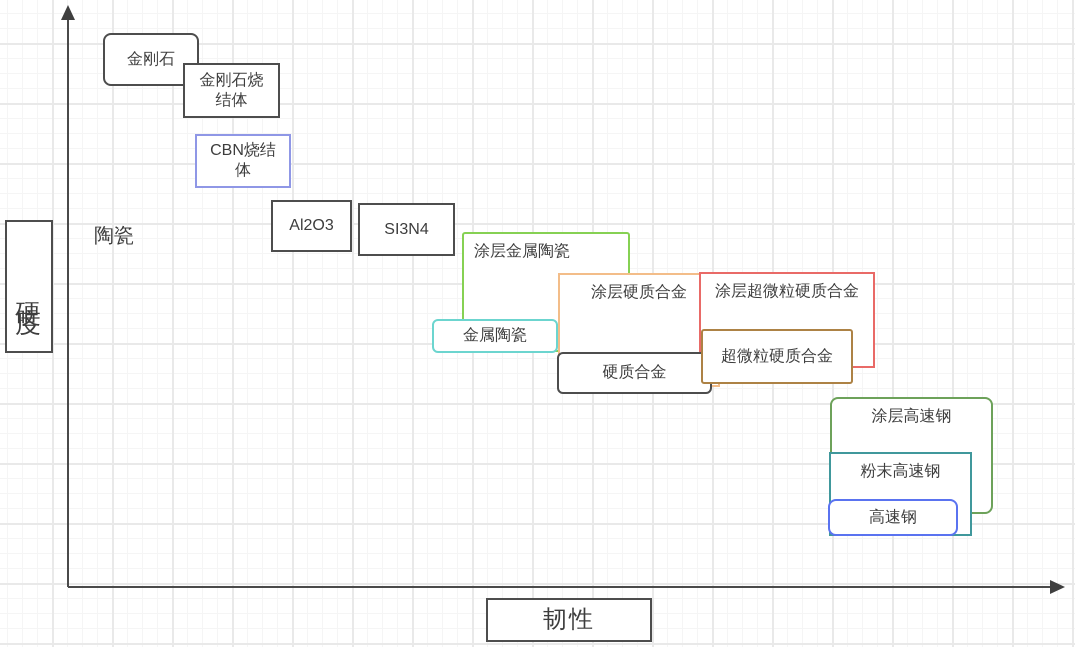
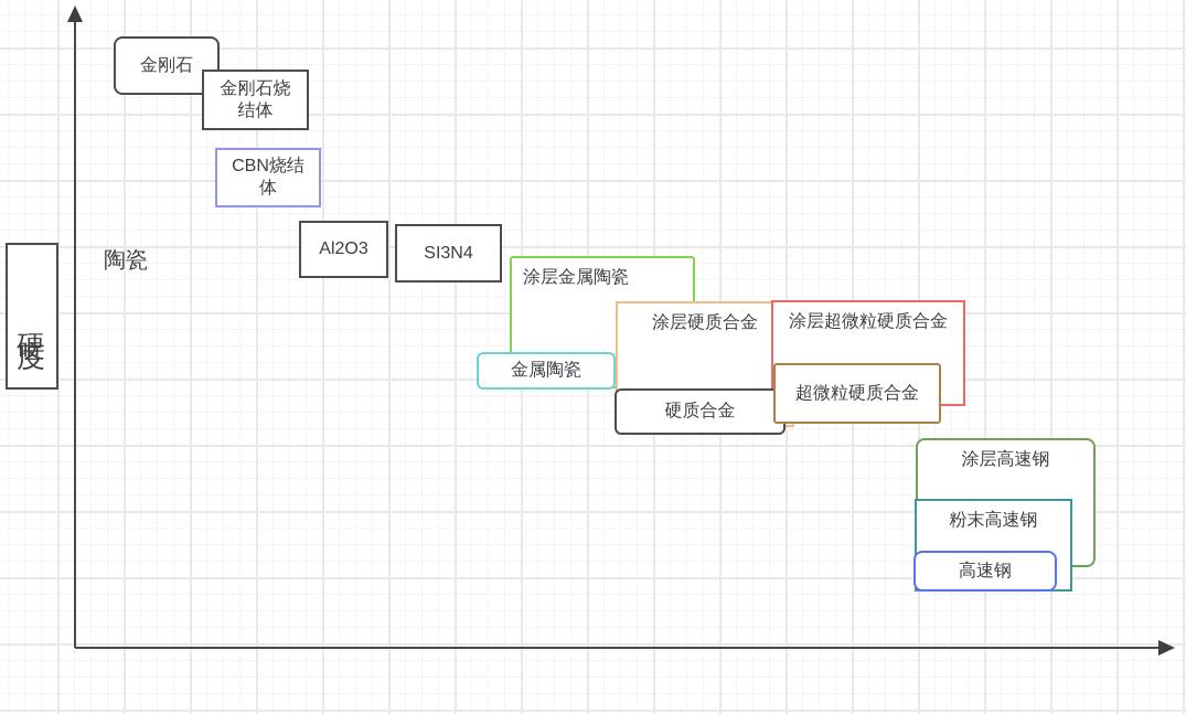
- 韧性
  陶瓷
  金刚石
  金刚石烧结体
  CBN烧结体
  Al2O3
  SI3N4
  涂层金属陶瓷
  涂层硬质合金
  涂层超微粒硬质合金
  金属陶瓷
  硬质合金
  超微粒硬质合金
  涂层高速钢
  粉末高速钢
  高速钢
